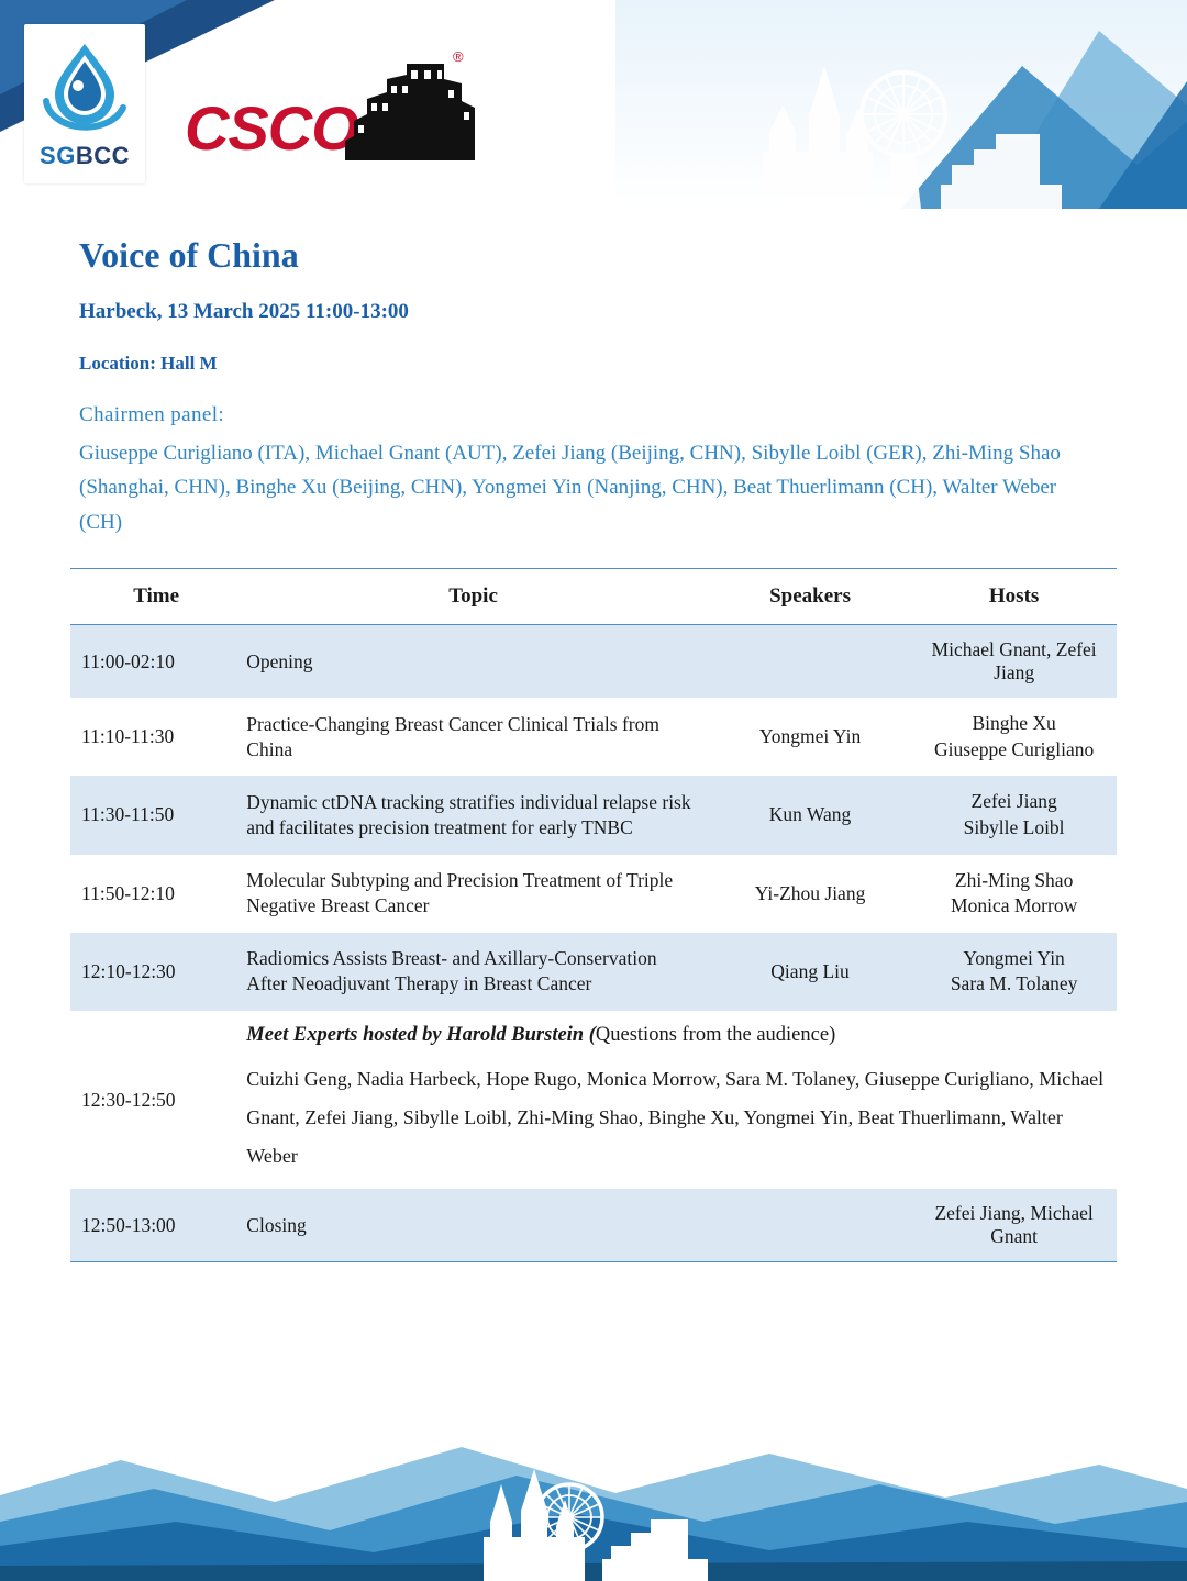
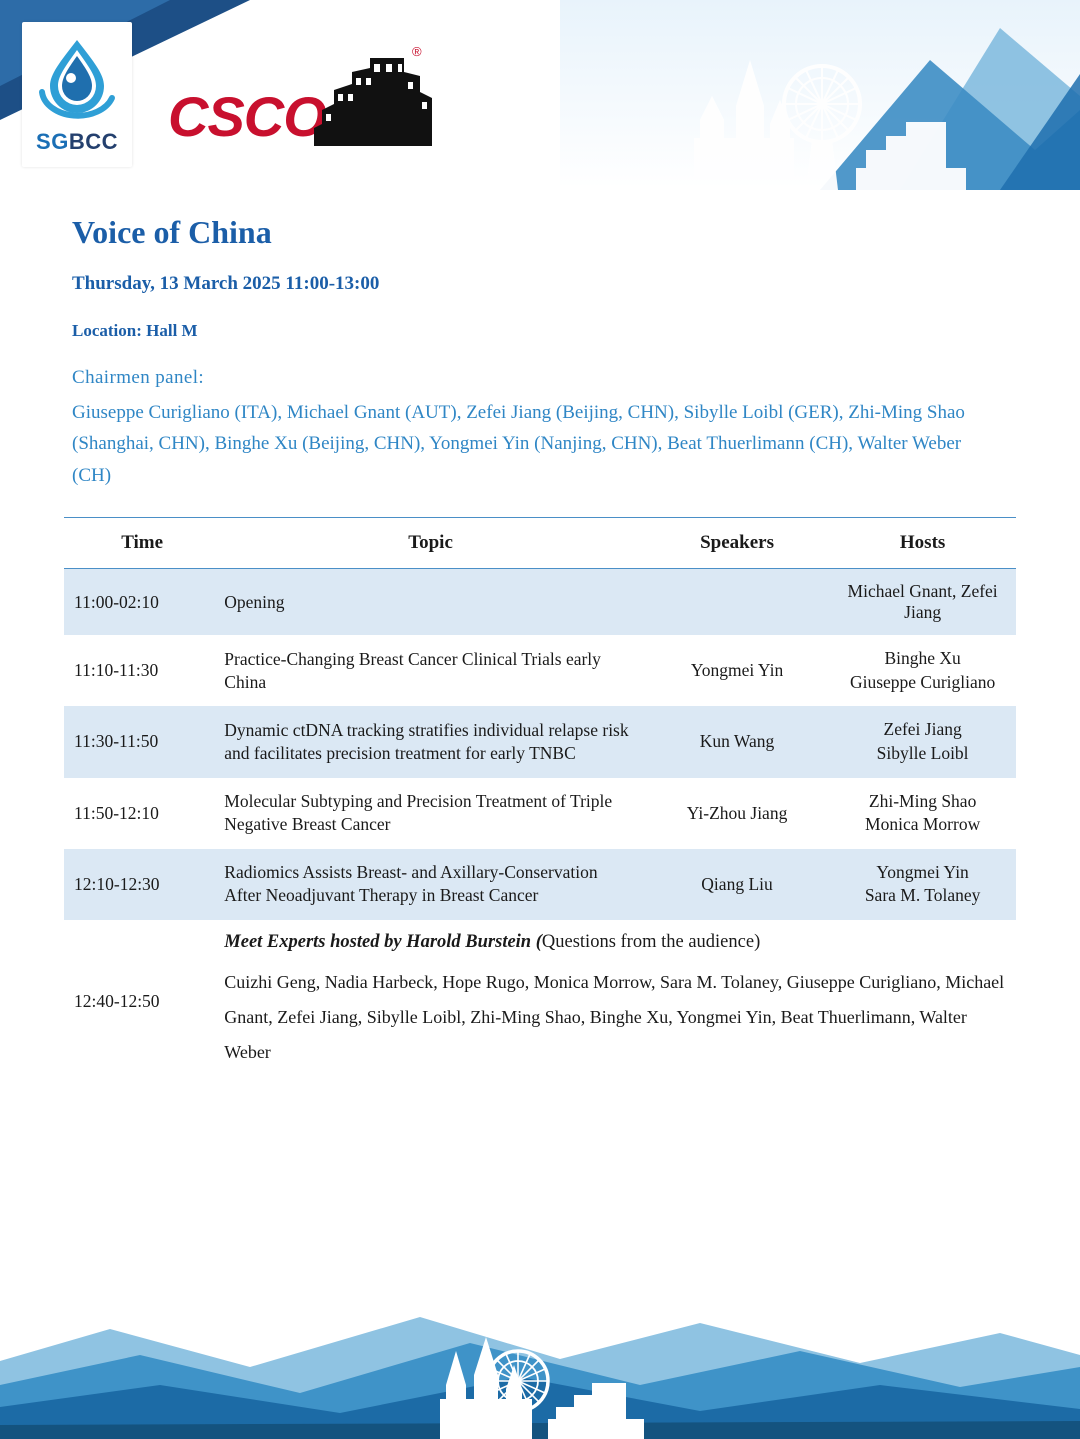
  SGBCC
  CSCO
  ®
  Voice of China
- Harbeck, 13 March 2025 11:00-13:00
+ Thursday, 13 March 2025 11:00-13:00
  Location: Hall M
  Chairmen panel:
  Giuseppe Curigliano (ITA), Michael Gnant (AUT), Zefei Jiang (Beijing, CHN), Sibylle Loibl (GER), Zhi-Ming Shao (Shanghai, CHN), Binghe Xu (Beijing, CHN), Yongmei Yin (Nanjing, CHN), Beat Thuerlimann (CH), Walter Weber (CH)
  Time	Topic	Speakers	Hosts
  11:00-02:10	Opening		Michael Gnant, Zefei Jiang
- 11:10-11:30	Practice-Changing Breast Cancer Clinical Trials from China	Yongmei Yin	Binghe Xu Giuseppe Curigliano
+ 11:10-11:30	Practice-Changing Breast Cancer Clinical Trials early China	Yongmei Yin	Binghe Xu Giuseppe Curigliano
  11:30-11:50	Dynamic ctDNA tracking stratifies individual relapse risk and facilitates precision treatment for early TNBC	Kun Wang	Zefei Jiang Sibylle Loibl
  11:50-12:10	Molecular Subtyping and Precision Treatment of Triple Negative Breast Cancer	Yi-Zhou Jiang	Zhi-Ming Shao Monica Morrow
  12:10-12:30	Radiomics Assists Breast- and Axillary-Conservation After Neoadjuvant Therapy in Breast Cancer	Qiang Liu	Yongmei Yin Sara M. Tolaney
- 12:30-12:50	Meet Experts hosted by Harold Burstein (Questions from the audience) Cuizhi Geng, Nadia Harbeck, Hope Rugo, Monica Morrow, Sara M. Tolaney, Giuseppe Curigliano, Michael Gnant, Zefei Jiang, Sibylle Loibl, Zhi-Ming Shao, Binghe Xu, Yongmei Yin, Beat Thuerlimann, Walter Weber
+ 12:40-12:50	Meet Experts hosted by Harold Burstein (Questions from the audience) Cuizhi Geng, Nadia Harbeck, Hope Rugo, Monica Morrow, Sara M. Tolaney, Giuseppe Curigliano, Michael Gnant, Zefei Jiang, Sibylle Loibl, Zhi-Ming Shao, Binghe Xu, Yongmei Yin, Beat Thuerlimann, Walter Weber
- 12:50-13:00	Closing		Zefei Jiang, Michael Gnant
